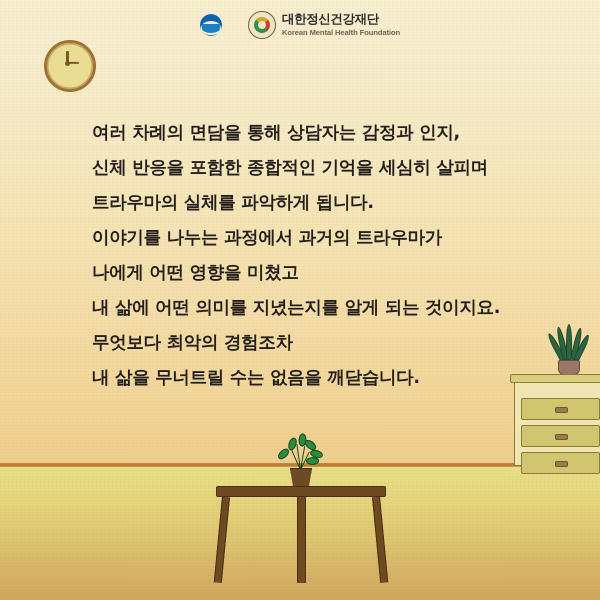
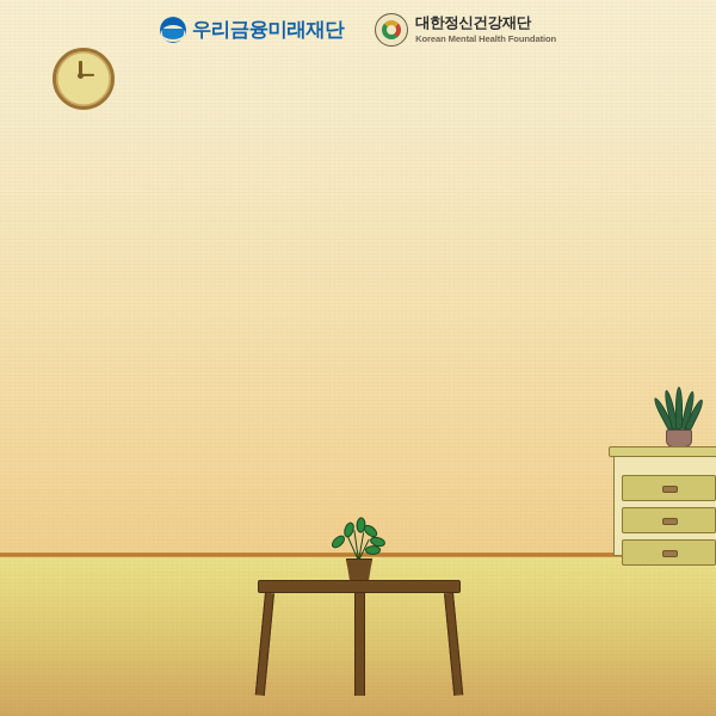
+ 우리금융미래재단
  대한정신건강재단
  Korean Mental Health Foundation
- 여러 차례의 면담을 통해 상담자는 감정과 인지,
- 신체 반응을 포함한 종합적인 기억을 세심히 살피며
- 트라우마의 실체를 파악하게 됩니다.
- 이야기를 나누는 과정에서 과거의 트라우마가
- 나에게 어떤 영향을 미쳤고
- 내 삶에 어떤 의미를 지녔는지를 알게 되는 것이지요.
- 무엇보다 최악의 경험조차
- 내 삶을 무너트릴 수는 없음을 깨닫습니다.
